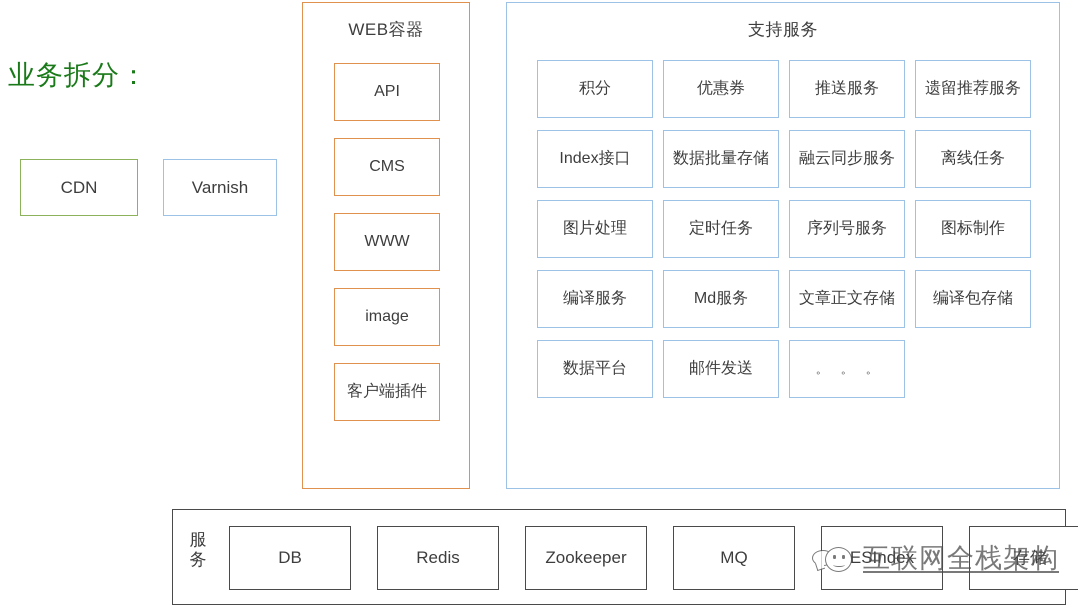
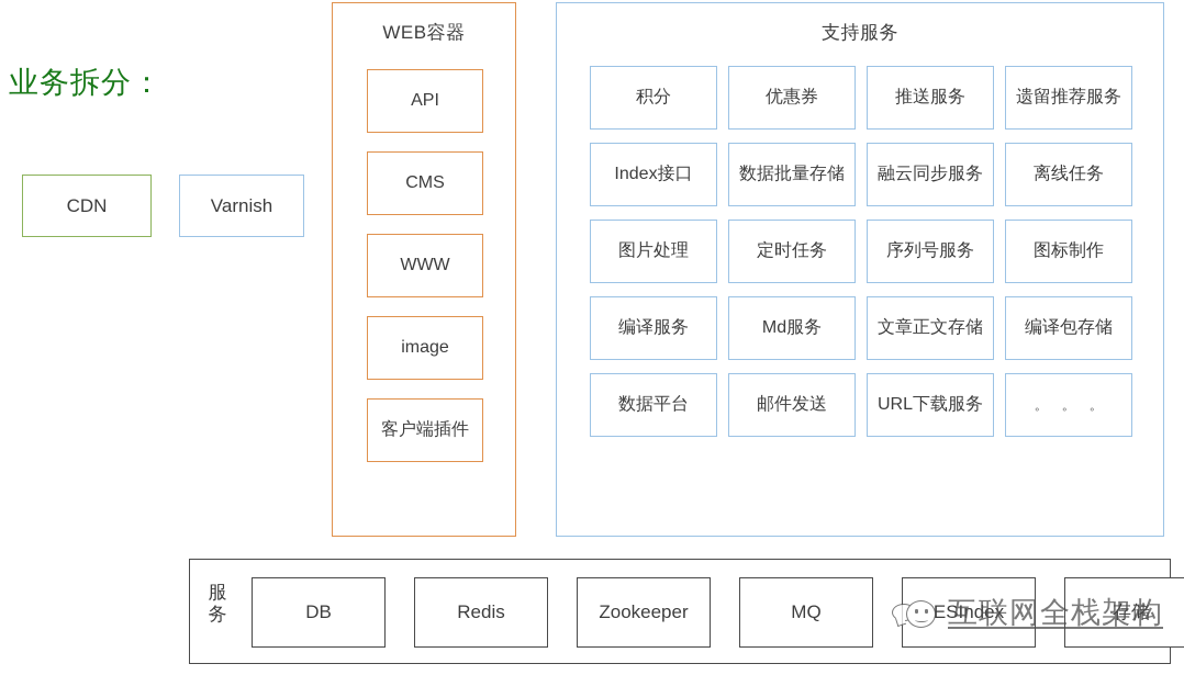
  业务拆分：
  CDN
  Varnish
  WEB容器
  API
  CMS
  WWW
  image
  客户端插件
  支持服务
  积分
  优惠券
  推送服务
  遗留推荐服务
  Index接口
  数据批量存储
  融云同步服务
  离线任务
  图片处理
  定时任务
  序列号服务
  图标制作
  编译服务
  Md服务
  文章正文存储
  编译包存储
  数据平台
  邮件发送
+ URL下载服务
  。。。
  服务
  DB
  Redis
  Zookeeper
  MQ
  ESIndex
  存储
  互联网全栈架构
